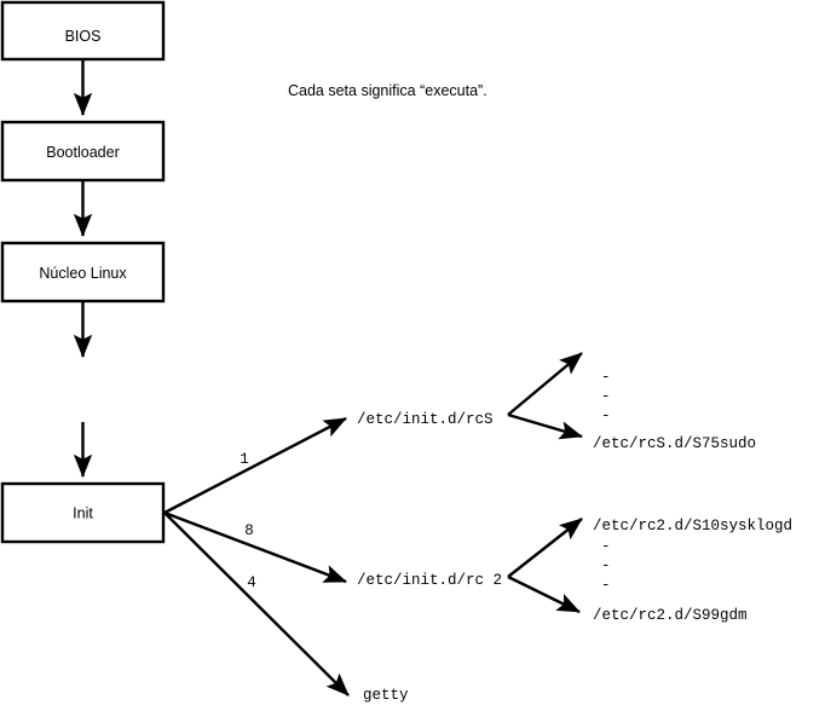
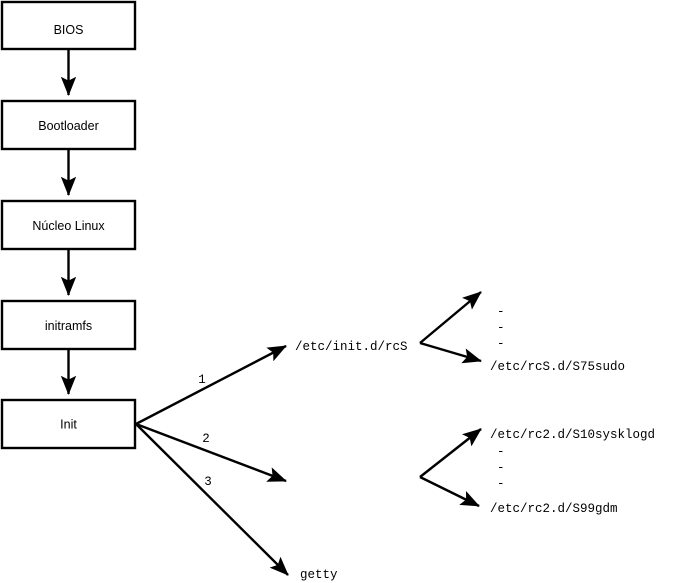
  BIOS
  Bootloader
  Núcleo Linux
+ initramfs
  Init
  1
- 8
+ 2
- 4
+ 3
  /etc/init.d/rcS
- /etc/init.d/rc 2
  getty
  -
  -
  -
  /etc/rcS.d/S75sudo
  /etc/rc2.d/S10sysklogd
  -
  -
  -
  /etc/rc2.d/S99gdm
- Cada seta significa “executa”.
